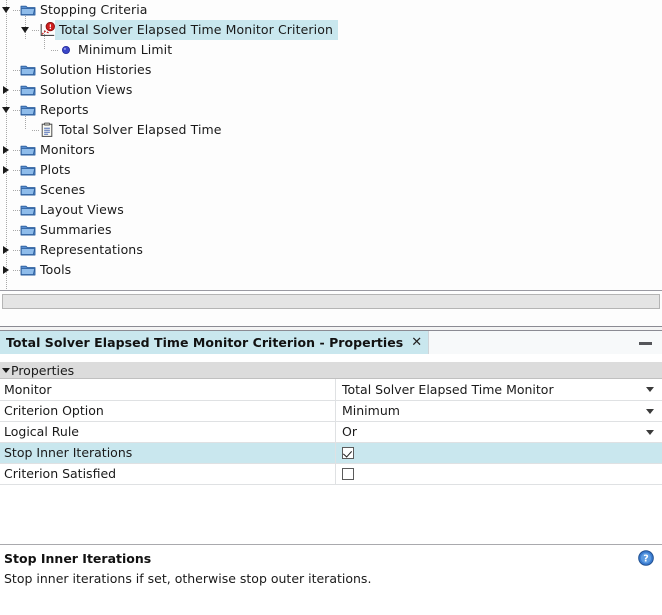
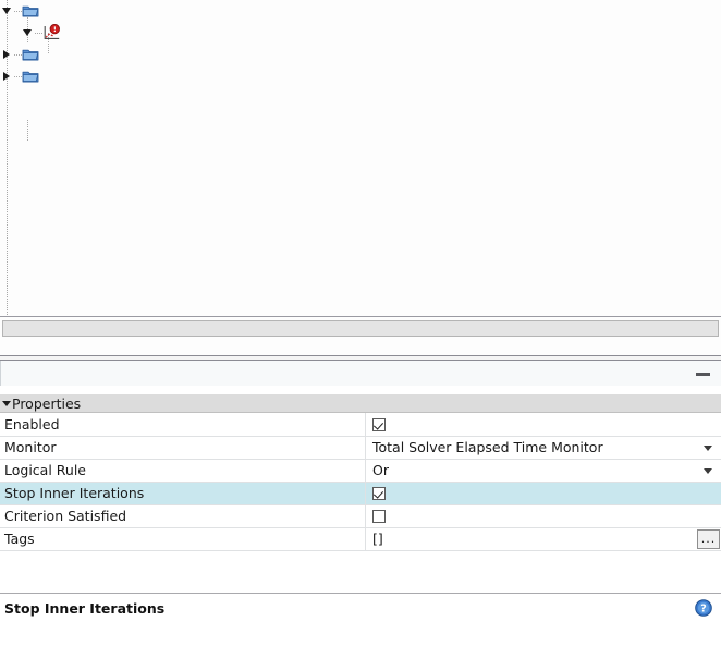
- Stopping Criteria
- Total Solver Elapsed Time Monitor Criterion
- Minimum Limit
- Solution Histories
- Solution Views
- Reports
- Total Solver Elapsed Time
- Monitors
- Plots
- Scenes
- Layout Views
- Summaries
- Representations
- Tools
- Total Solver Elapsed Time Monitor Criterion - Properties
- ✕
  Properties
+ Enabled
  Monitor	Total Solver Elapsed Time Monitor
- Criterion Option	Minimum
  Logical Rule	Or
  Stop Inner Iterations
  Criterion Satisfied
+ Tags	[] ...
  Stop Inner Iterations
- Stop inner iterations if set, otherwise stop outer iterations.
  ?
